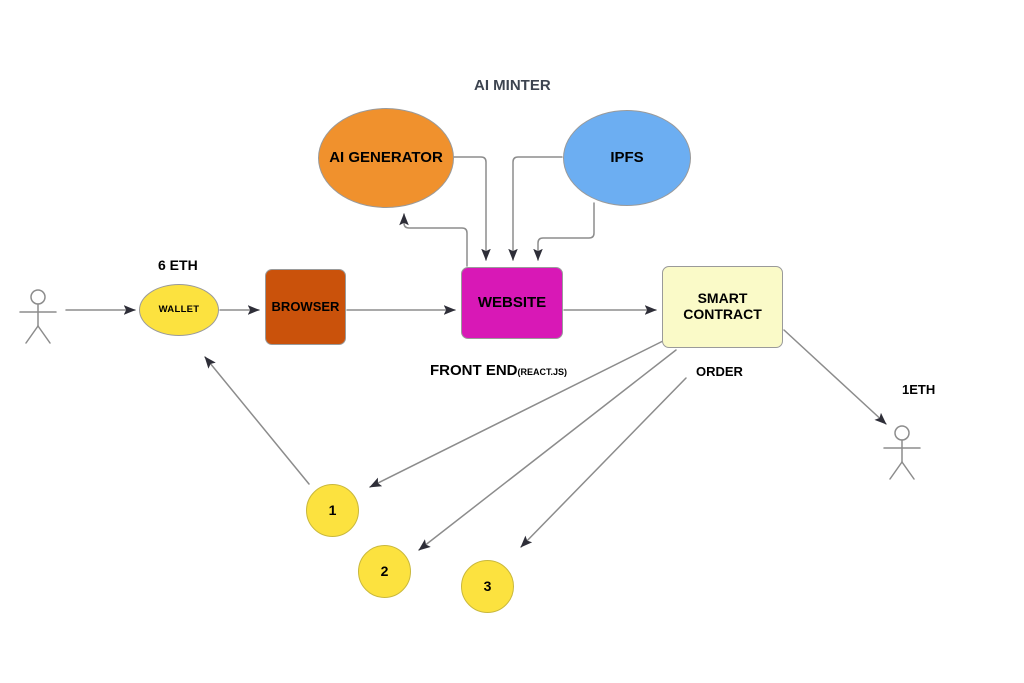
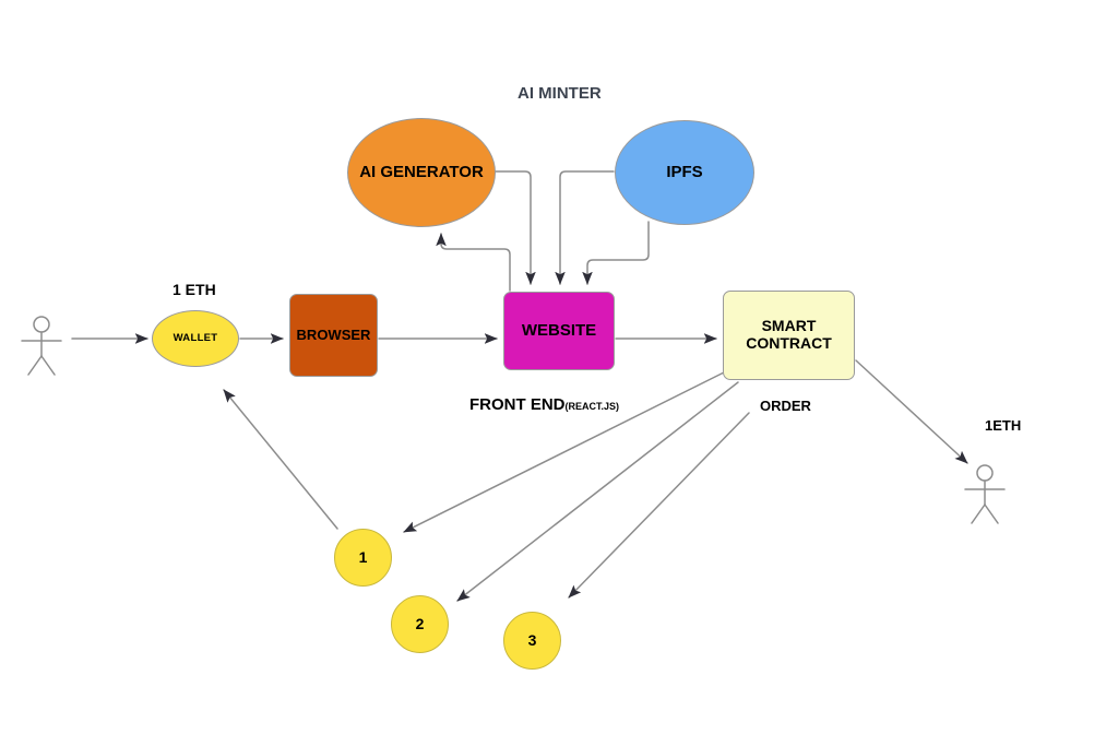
  AI GENERATOR
  IPFS
  WALLET
  BROWSER
  WEBSITE
  SMART
  CONTRACT
  1
  2
  3
  AI MINTER
- 6 ETH
+ 1 ETH
  FRONT END(REACT.JS)
  ORDER
  1ETH
